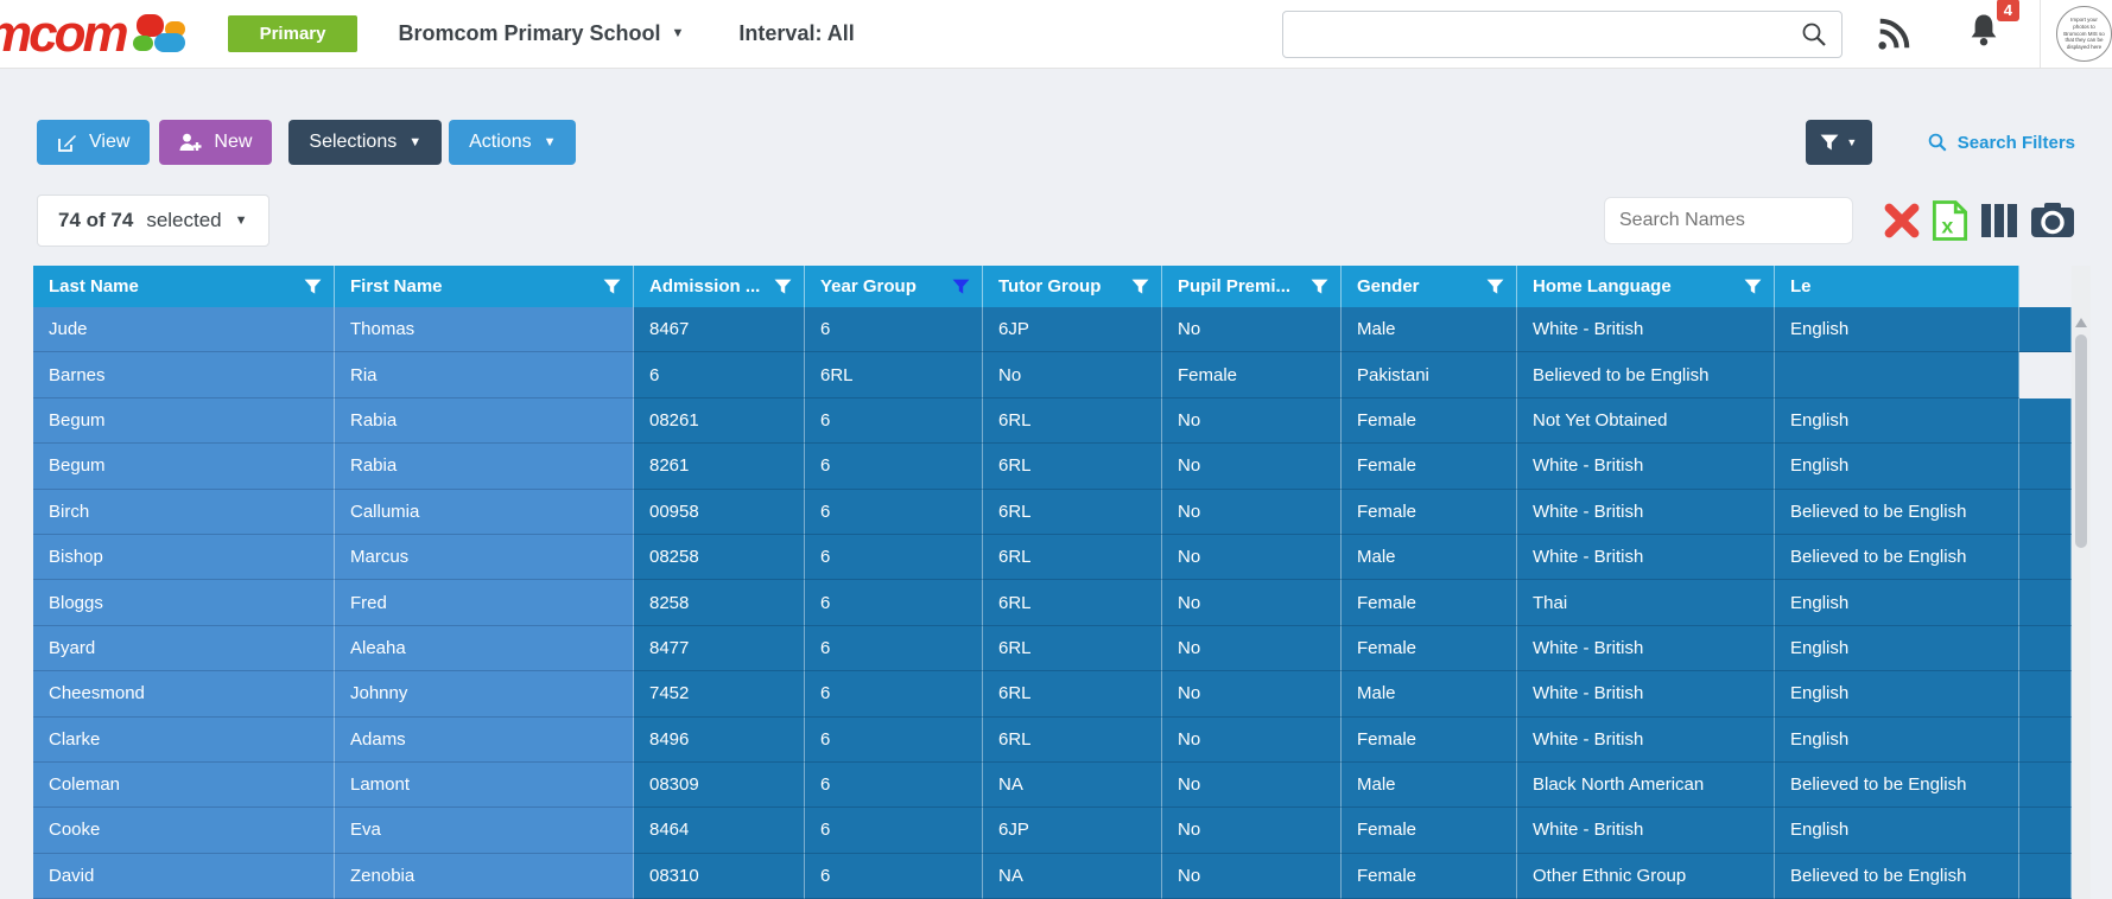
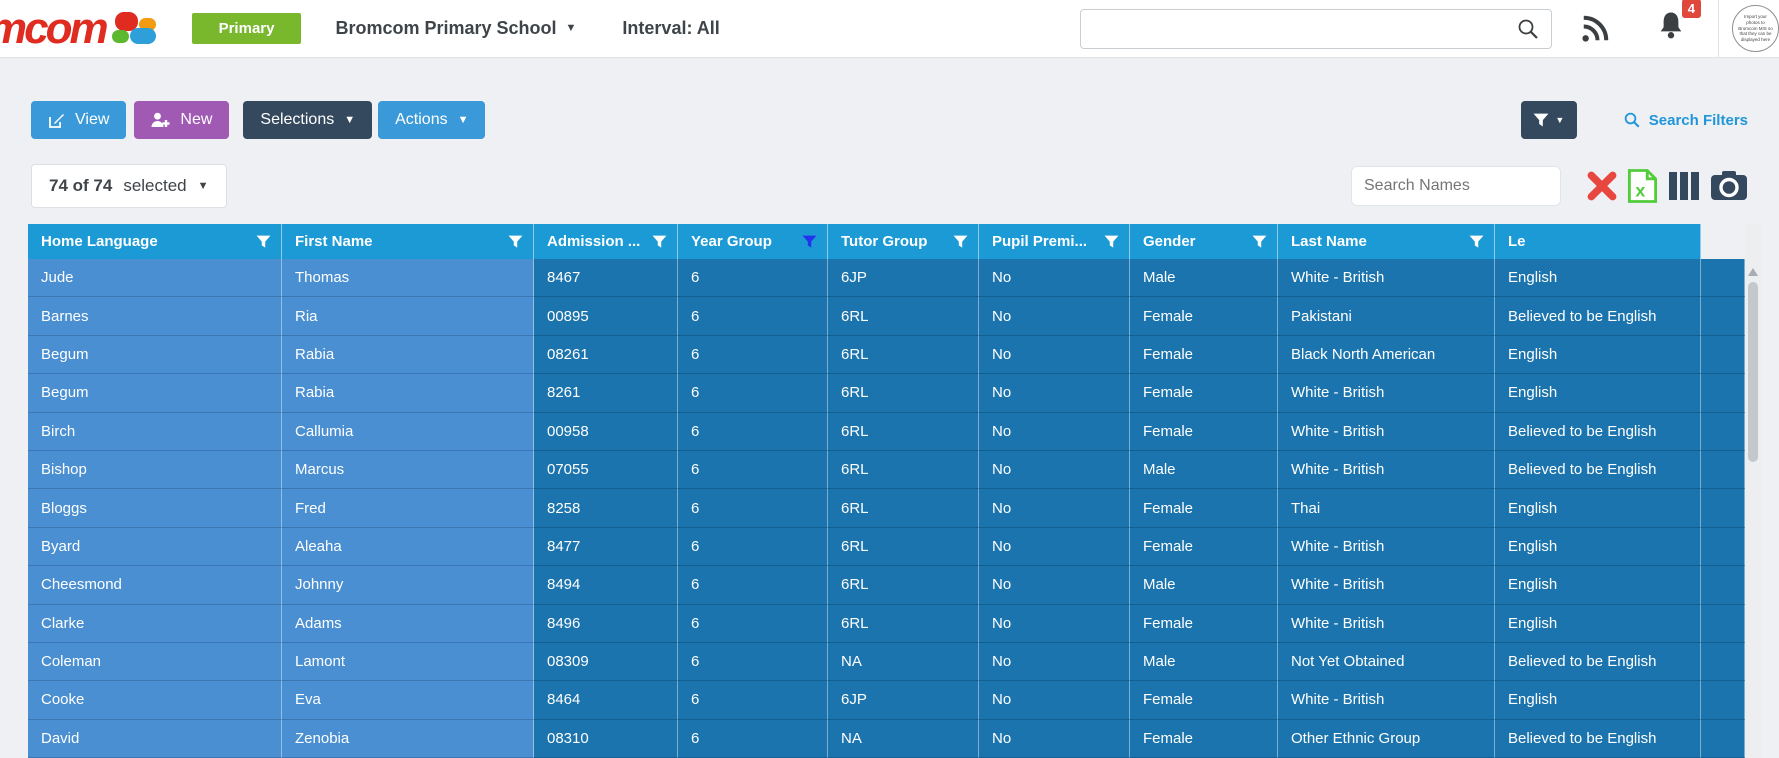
  mcom
  Primary
  Bromcom Primary School
  ▼
  Interval: All
  4
  View
  New
  Selections
  ▼
  Actions
  ▼
  ▼
  Search Filters
  74 of 74
  selected
  ▼
  Search Names
  x
- Last Name
+ Home Language
  First Name
  Admission ...
  Year Group
  Tutor Group
  Pupil Premi...
  Gender
- Home Language
+ Last Name
  Le
  Jude
  Thomas
  8467
  6
  6JP
  No
  Male
  White - British
  English
  Barnes
  Ria
+ 00895
  6
  6RL
  No
  Female
  Pakistani
  Believed to be English
  Begum
  Rabia
  08261
  6
  6RL
  No
  Female
- Not Yet Obtained
+ Black North American
  English
  Begum
  Rabia
  8261
  6
  6RL
  No
  Female
  White - British
  English
  Birch
  Callumia
  00958
  6
  6RL
  No
  Female
  White - British
  Believed to be English
  Bishop
  Marcus
- 08258
+ 07055
  6
  6RL
  No
  Male
  White - British
  Believed to be English
  Bloggs
  Fred
  8258
  6
  6RL
  No
  Female
  Thai
  English
  Byard
  Aleaha
  8477
  6
  6RL
  No
  Female
  White - British
  English
  Cheesmond
  Johnny
- 7452
+ 8494
  6
  6RL
  No
  Male
  White - British
  English
  Clarke
  Adams
  8496
  6
  6RL
  No
  Female
  White - British
  English
  Coleman
  Lamont
  08309
  6
  NA
  No
  Male
- Black North American
+ Not Yet Obtained
  Believed to be English
  Cooke
  Eva
  8464
  6
  6JP
  No
  Female
  White - British
  English
  David
  Zenobia
  08310
  6
  NA
  No
  Female
  Other Ethnic Group
  Believed to be English
